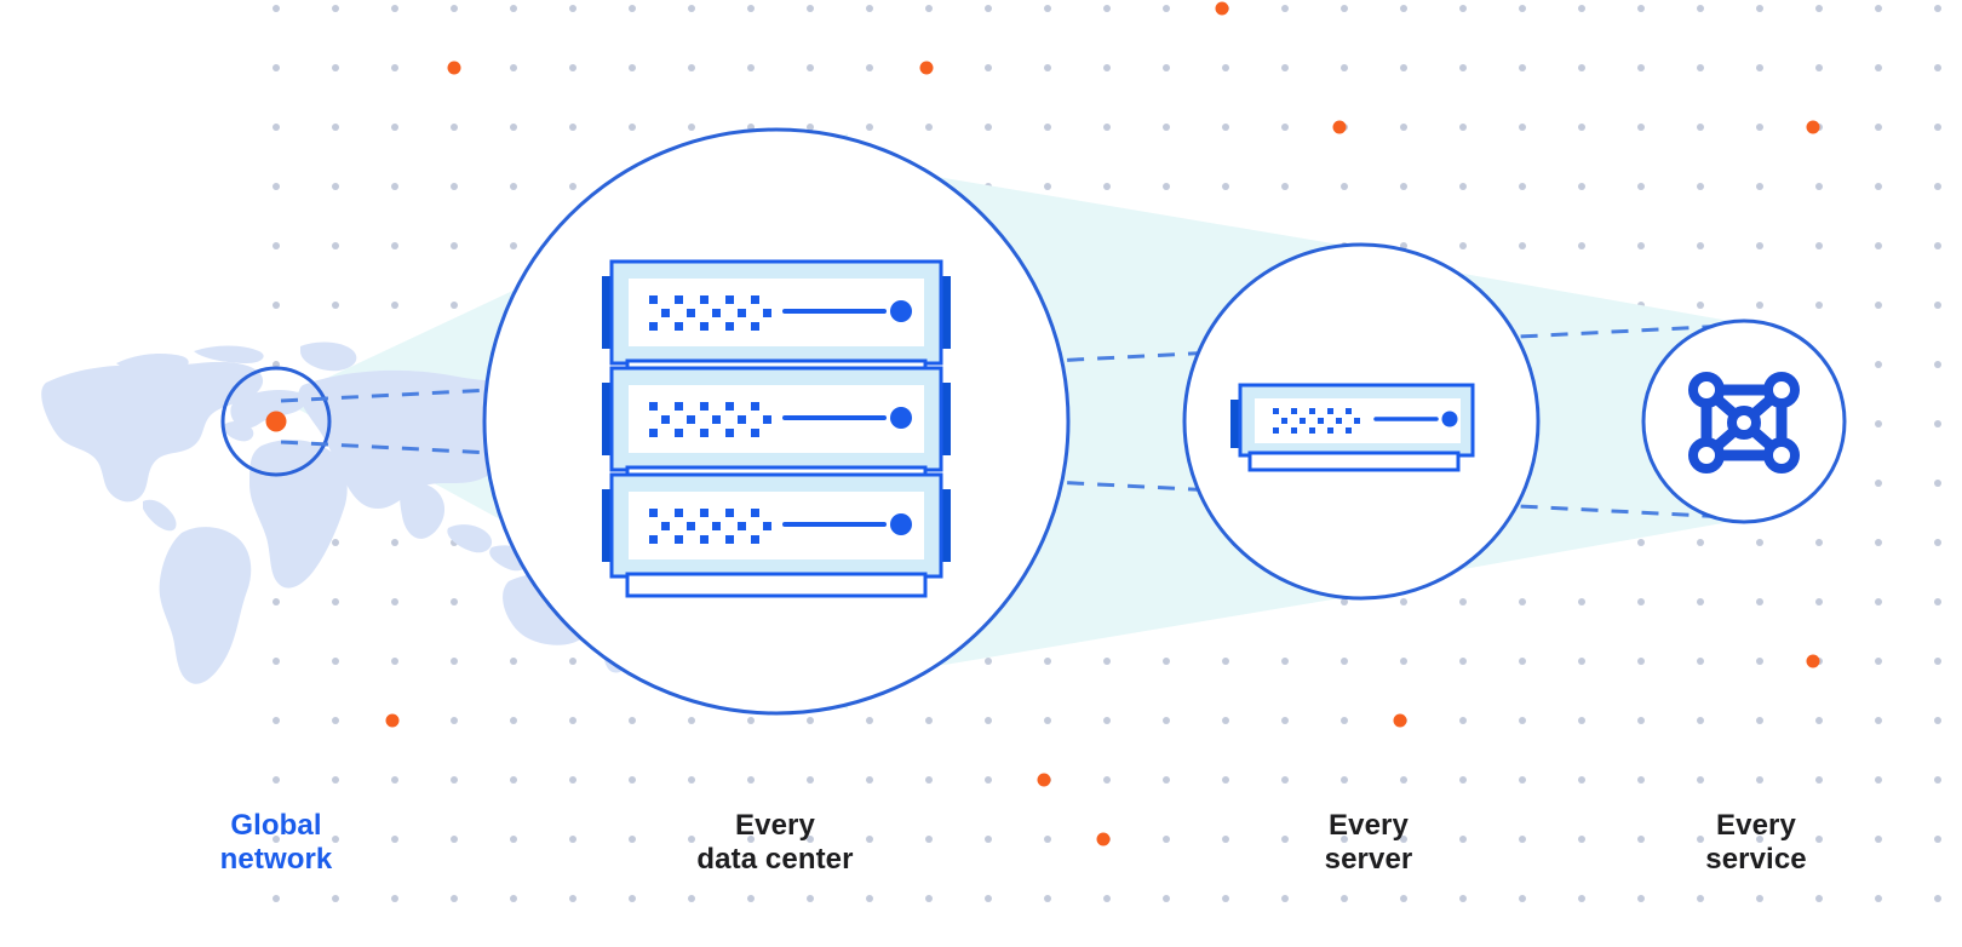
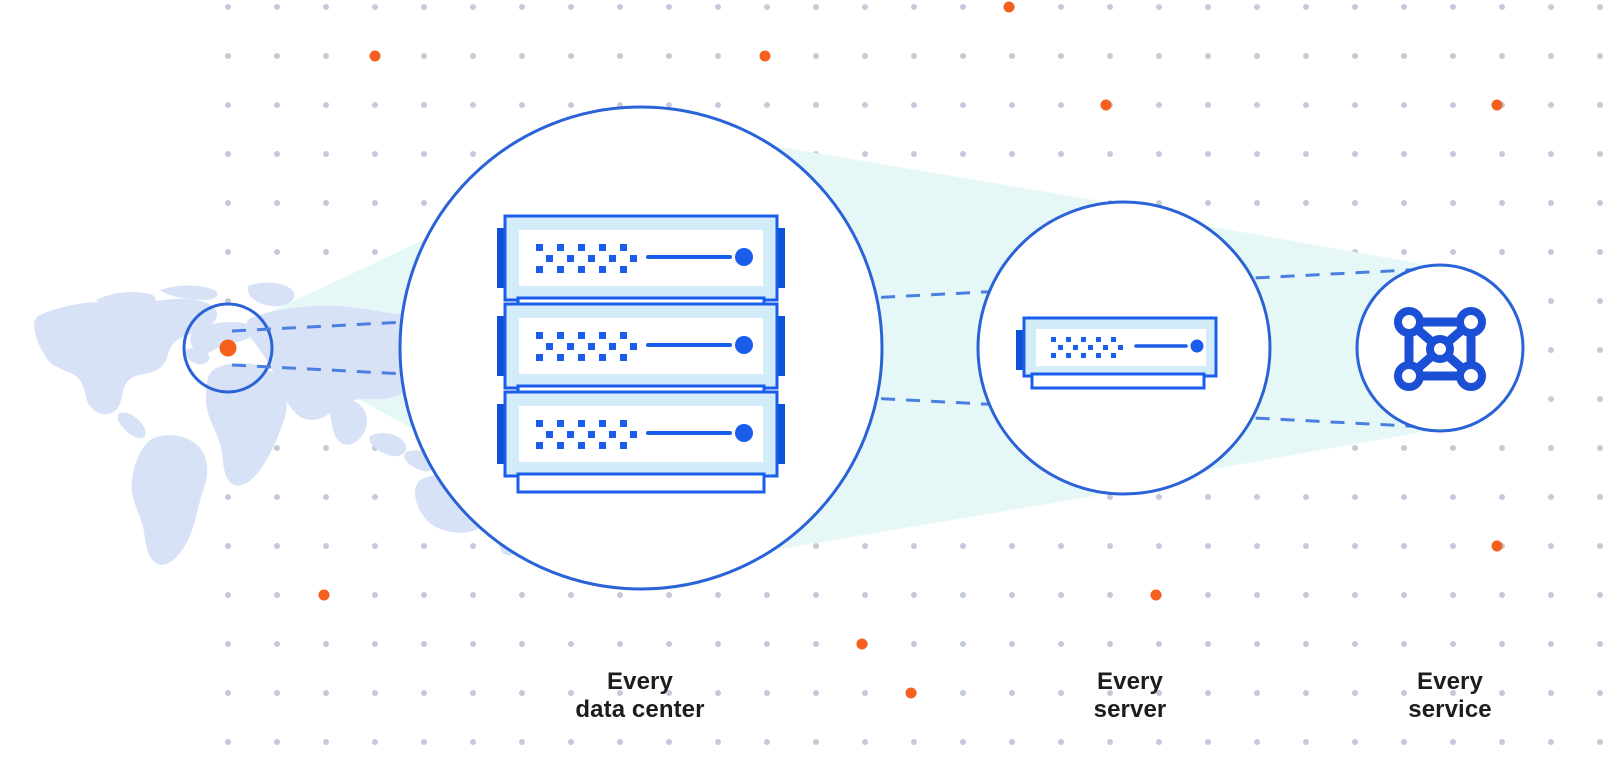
- Global
- network
  Every
  data center
  Every
  server
  Every
  service
